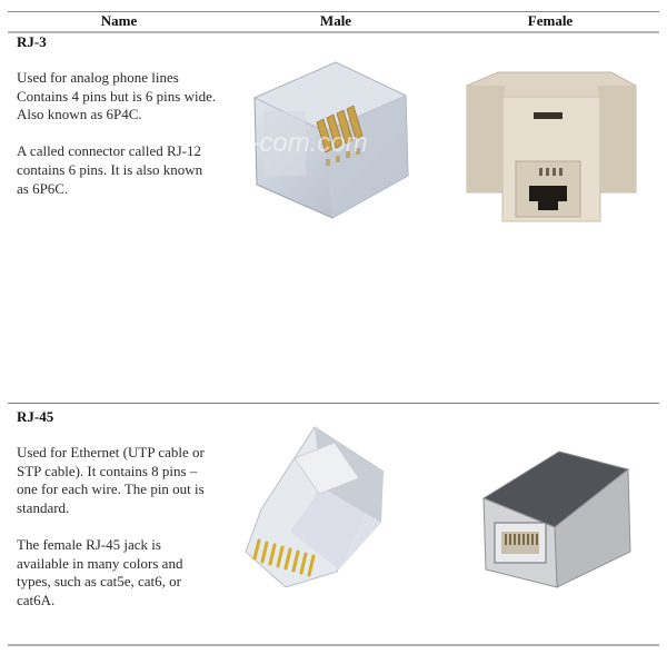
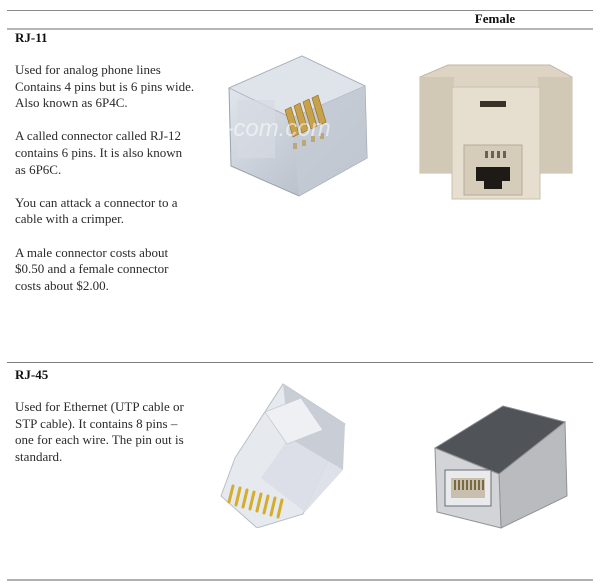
- Name
- Male
  Female
- RJ-3
+ RJ-11
  Used for analog phone lines
  Contains 4 pins but is 6 pins wide. Also known as 6P4C.
  A called connector called RJ-12 contains 6 pins. It is also known as 6P6C.
+ You can attack a connector to a cable with a crimper.
+ A male connector costs about $0.50 and a female connector costs about $2.00.
  L-com.com
  RJ-45
  Used for Ethernet (UTP cable or STP cable). It contains 8 pins – one for each wire. The pin out is standard.
- The female RJ-45 jack is available in many colors and types, such as cat5e, cat6, or cat6A.
